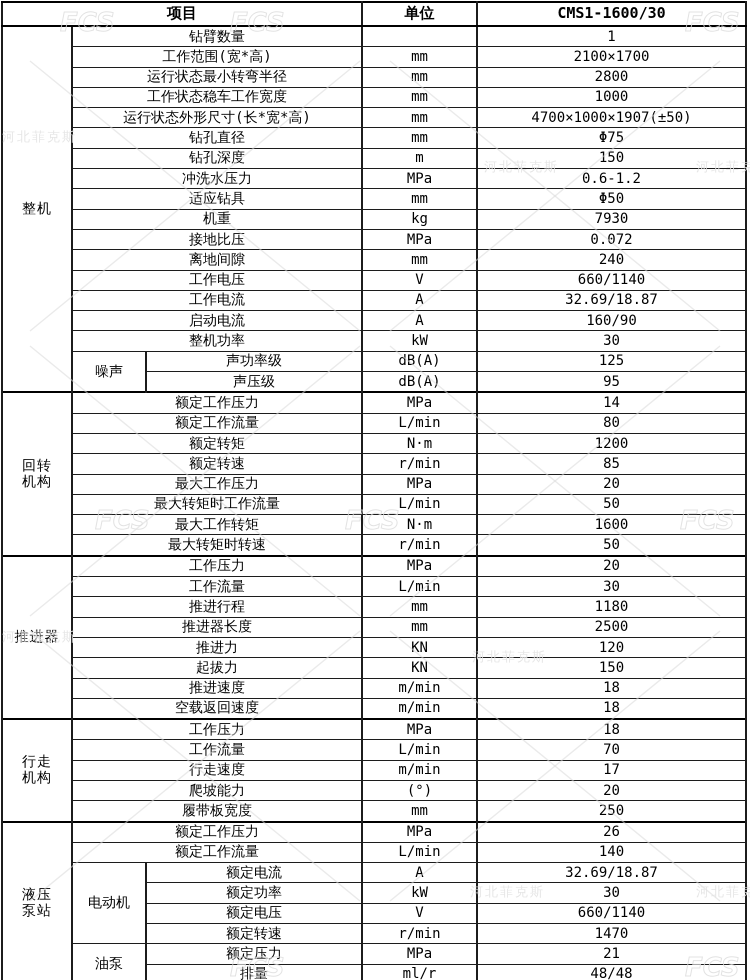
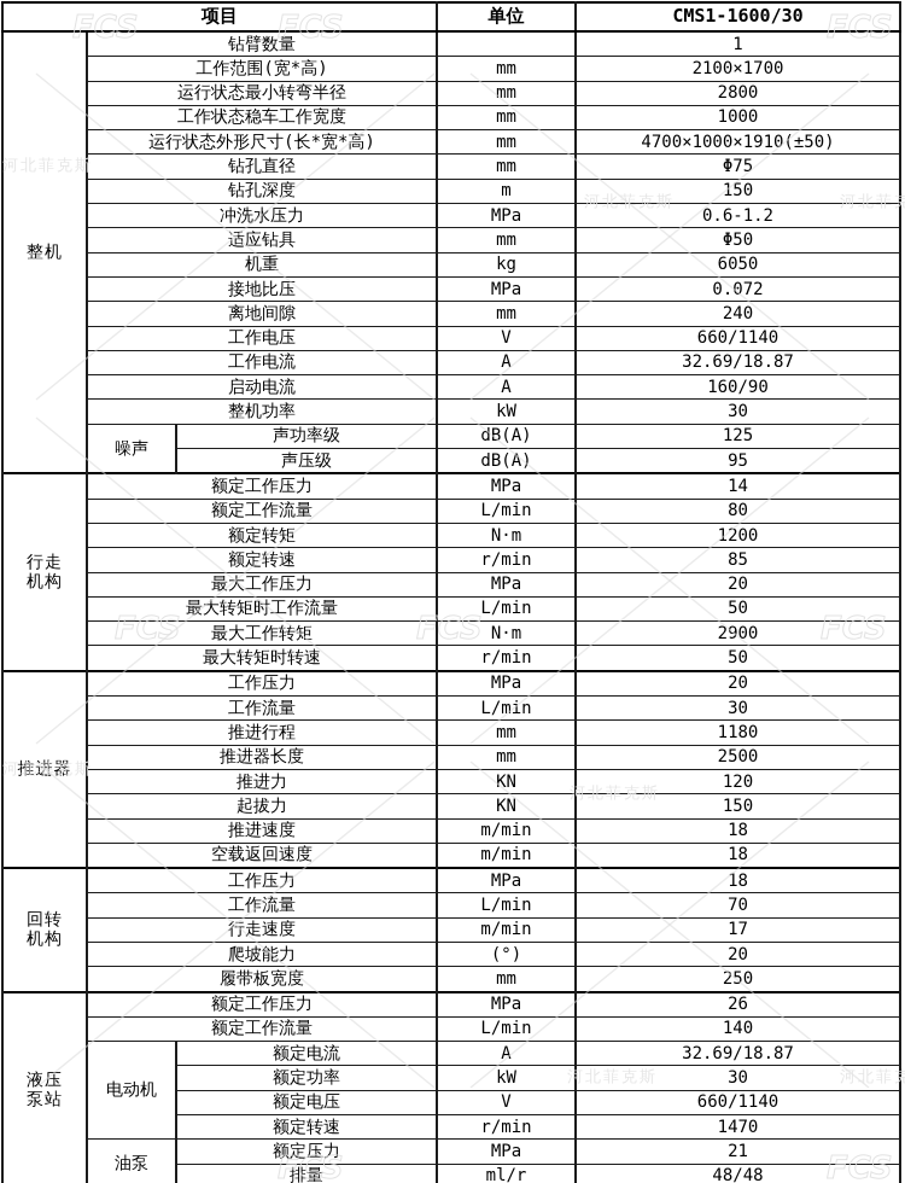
  项目	单位	CMS1-1600/30
  整机	钻臂数量		1
  工作范围(宽*高)	mm	2100×1700
  运行状态最小转弯半径	mm	2800
  工作状态稳车工作宽度	mm	1000
- 运行状态外形尺寸(长*宽*高)	mm	4700×1000×1907(±50)
+ 运行状态外形尺寸(长*宽*高)	mm	4700×1000×1910(±50)
  钻孔直径	mm	Φ75
  钻孔深度	m	150
  冲洗水压力	MPa	0.6-1.2
  适应钻具	mm	Φ50
- 机重	kg	7930
+ 机重	kg	6050
  接地比压	MPa	0.072
  离地间隙	mm	240
  工作电压	V	660/1140
  工作电流	A	32.69/18.87
  启动电流	A	160/90
  整机功率	kW	30
  噪声	声功率级	dB(A)	125
  声压级	dB(A)	95
- 回转 机构	额定工作压力	MPa	14
+ 行走 机构	额定工作压力	MPa	14
  额定工作流量	L/min	80
  额定转矩	N·m	1200
  额定转速	r/min	85
  最大工作压力	MPa	20
  最大转矩时工作流量	L/min	50
- 最大工作转矩	N·m	1600
+ 最大工作转矩	N·m	2900
  最大转矩时转速	r/min	50
  推进器	工作压力	MPa	20
  工作流量	L/min	30
  推进行程	mm	1180
  推进器长度	mm	2500
  推进力	KN	120
  起拔力	KN	150
  推进速度	m/min	18
  空载返回速度	m/min	18
- 行走 机构	工作压力	MPa	18
+ 回转 机构	工作压力	MPa	18
  工作流量	L/min	70
  行走速度	m/min	17
  爬坡能力	(°)	20
  履带板宽度	mm	250
  液压 泵站	额定工作压力	MPa	26
  额定工作流量	L/min	140
  电动机	额定电流	A	32.69/18.87
  额定功率	kW	30
  额定电压	V	660/1140
  额定转速	r/min	1470
  油泵	额定压力	MPa	21
  排量	ml/r	48/48
  FCS
  FCS
  FCS
  FCS
  FCS
  FCS
  FCS
  FCS
  河北菲克斯
  河北菲克斯
  河北菲克
  河北菲克斯
  河北菲克斯
  河北菲克斯
  河北菲克
